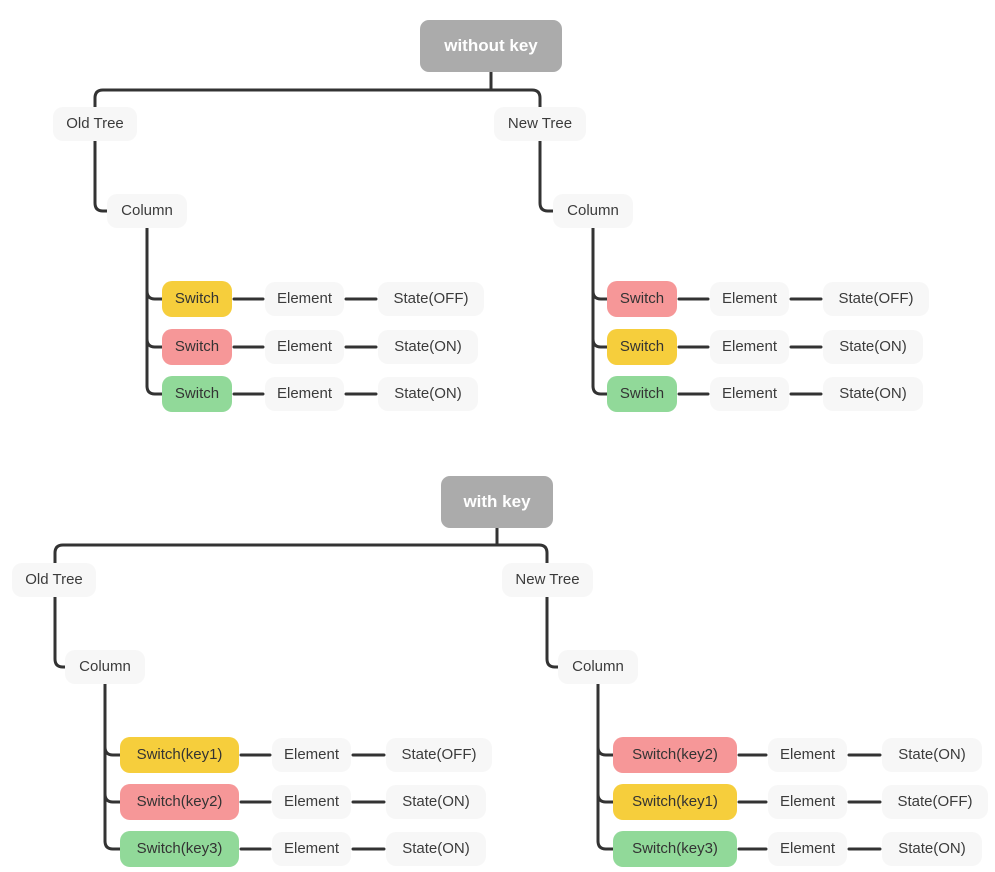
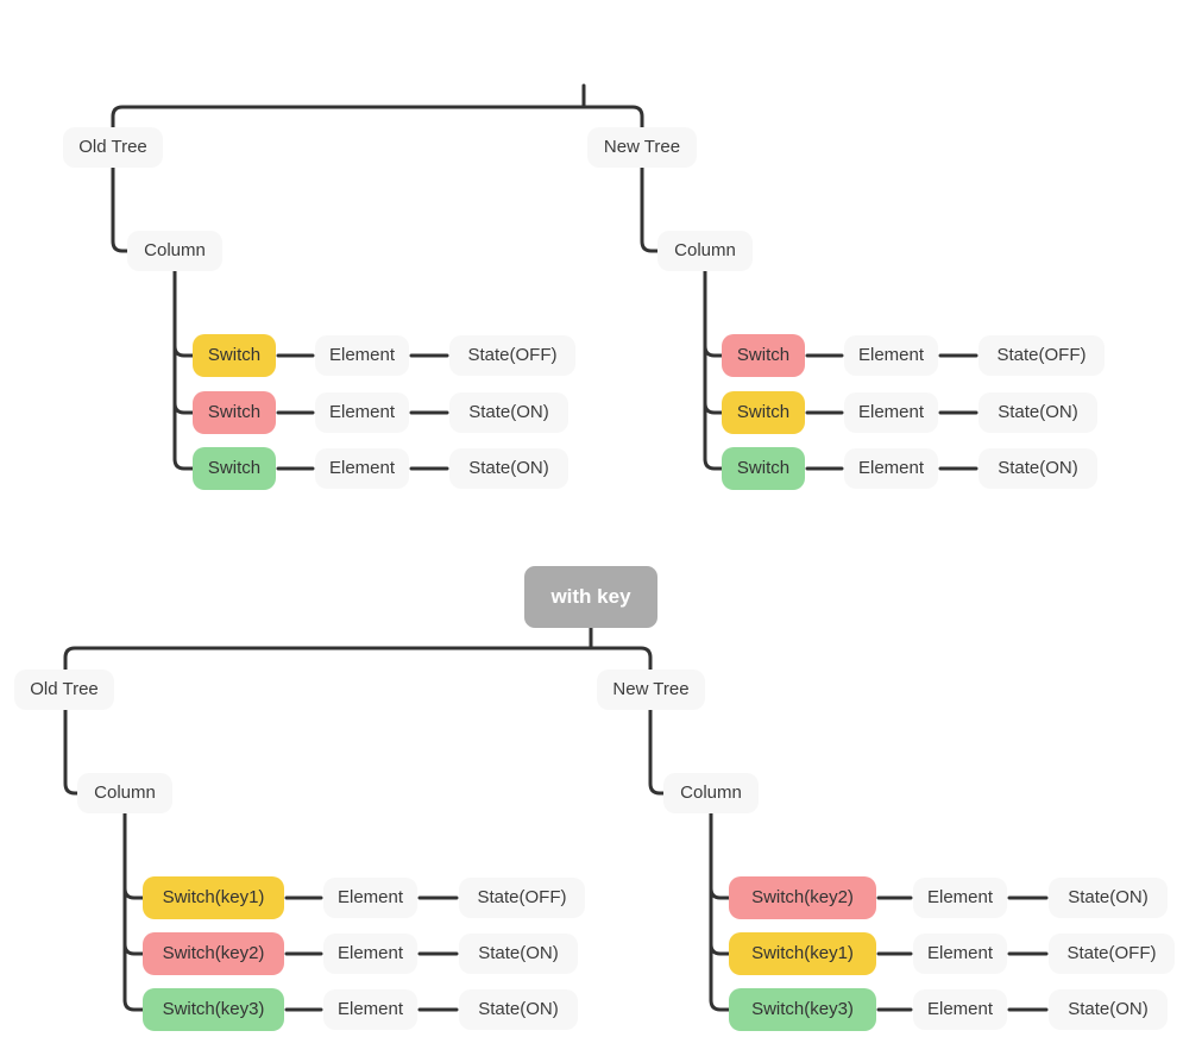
- without key
  Old Tree
  Column
  Switch
  Element
  State(OFF)
  Switch
  Element
  State(ON)
  Switch
  Element
  State(ON)
  New Tree
  Column
  Switch
  Element
  State(OFF)
  Switch
  Element
  State(ON)
  Switch
  Element
  State(ON)
  with key
  Old Tree
  Column
  Switch(key1)
  Element
  State(OFF)
  Switch(key2)
  Element
  State(ON)
  Switch(key3)
  Element
  State(ON)
  New Tree
  Column
  Switch(key2)
  Element
  State(ON)
  Switch(key1)
  Element
  State(OFF)
  Switch(key3)
  Element
  State(ON)
